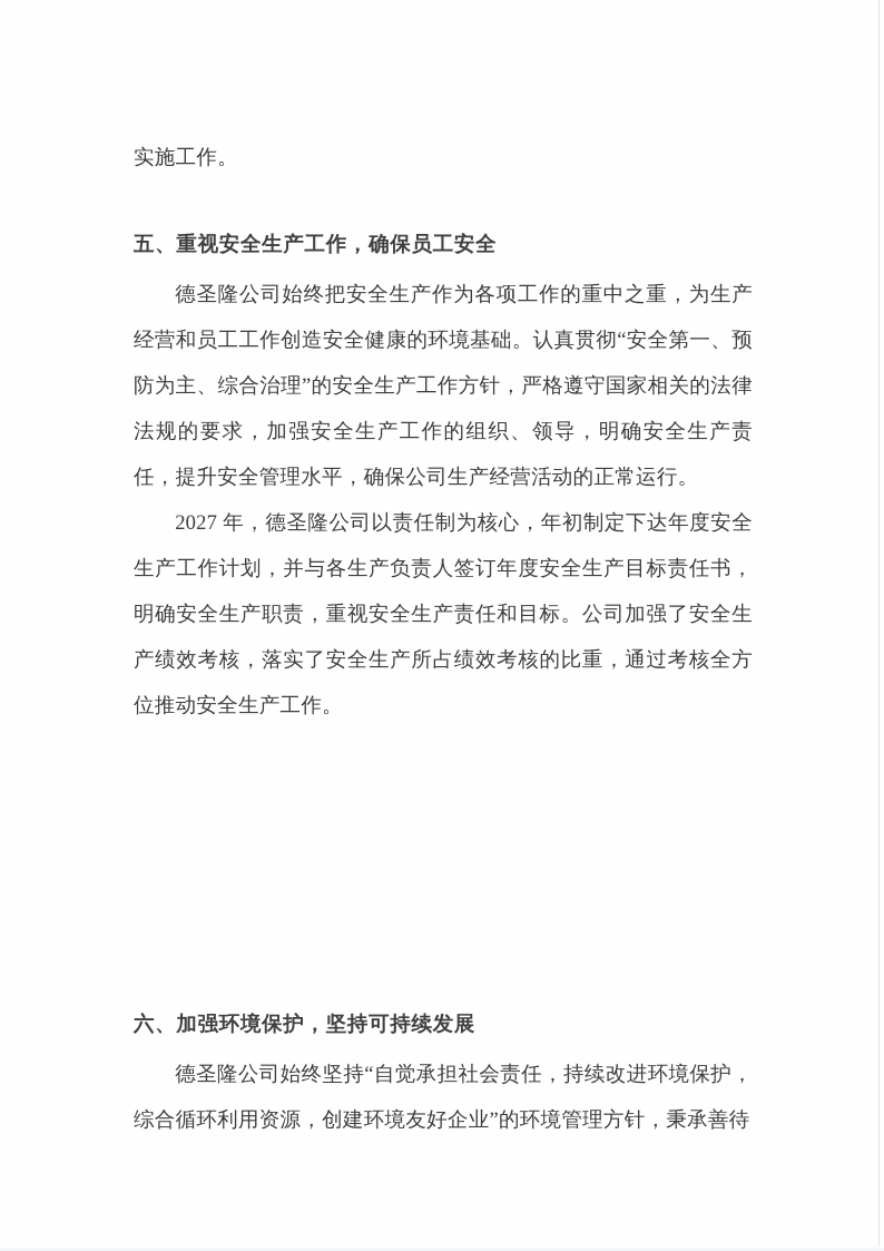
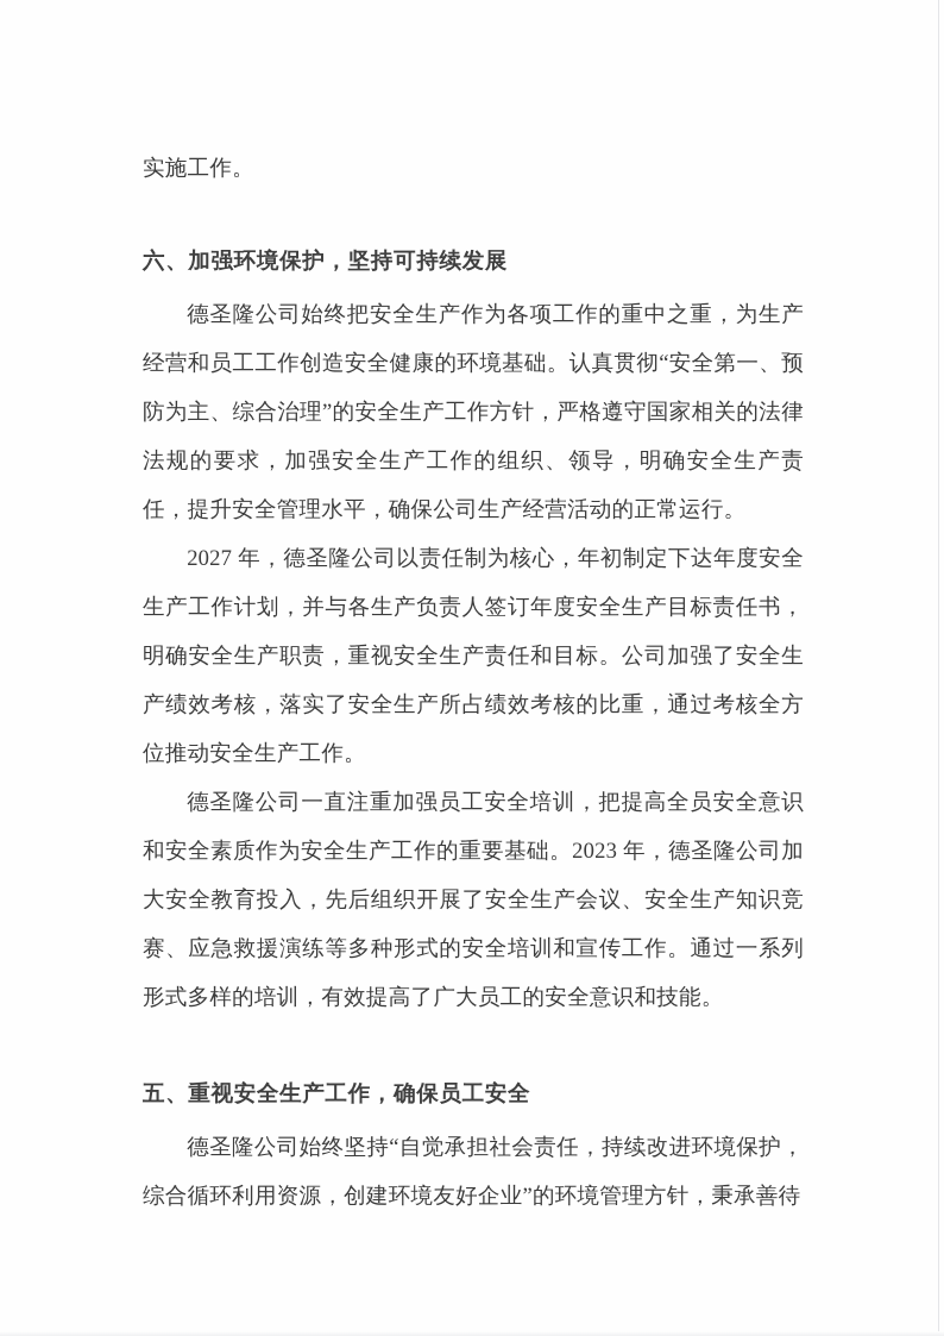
  实施工作。
- 五、重视安全生产工作，确保员工安全
+ 六、加强环境保护，坚持可持续发展
  德圣隆公司始终把安全生产作为各项工作的重中之重，为生产经营和员工工作创造安全健康的环境基础。认真贯彻“安全第一、预防为主、综合治理”的安全生产工作方针，严格遵守国家相关的法律法规的要求，加强安全生产工作的组织、领导，明确安全生产责任，提升安全管理水平，确保公司生产经营活动的正常运行。
  2027 年，德圣隆公司以责任制为核心，年初制定下达年度安全生产工作计划，并与各生产负责人签订年度安全生产目标责任书，明确安全生产职责，重视安全生产责任和目标。公司加强了安全生产绩效考核，落实了安全生产所占绩效考核的比重，通过考核全方位推动安全生产工作。
+ 德圣隆公司一直注重加强员工安全培训，把提高全员安全意识和安全素质作为安全生产工作的重要基础。2023 年，德圣隆公司加大安全教育投入，先后组织开展了安全生产会议、安全生产知识竞赛、应急救援演练等多种形式的安全培训和宣传工作。通过一系列形式多样的培训，有效提高了广大员工的安全意识和技能。
- 六、加强环境保护，坚持可持续发展
+ 五、重视安全生产工作，确保员工安全
  德圣隆公司始终坚持“自觉承担社会责任，持续改进环境保护，综合循环利用资源，创建环境友好企业”的环境管理方针，秉承善待
